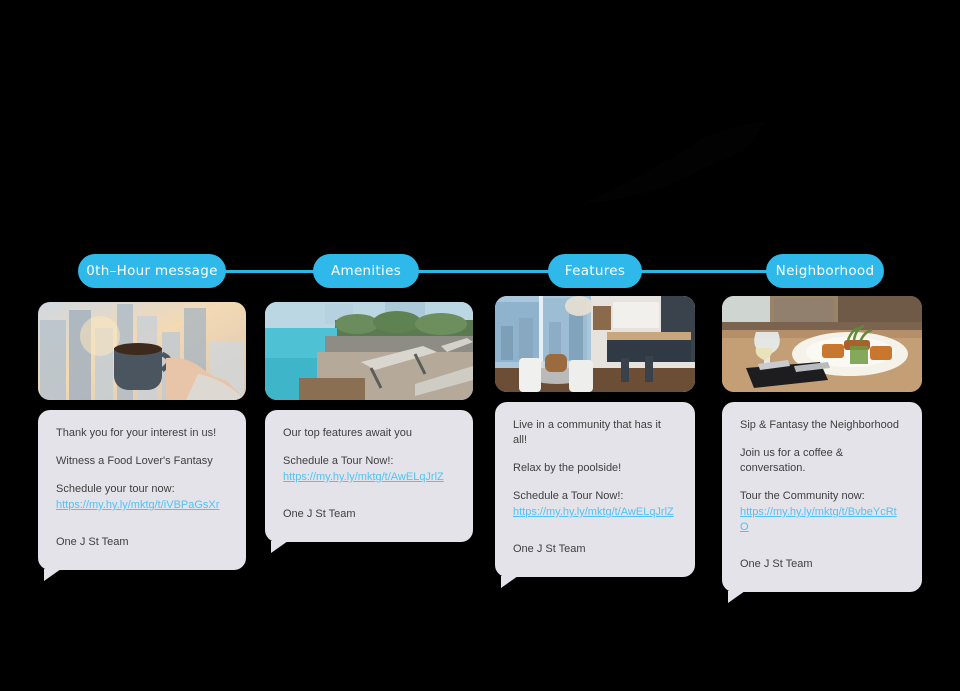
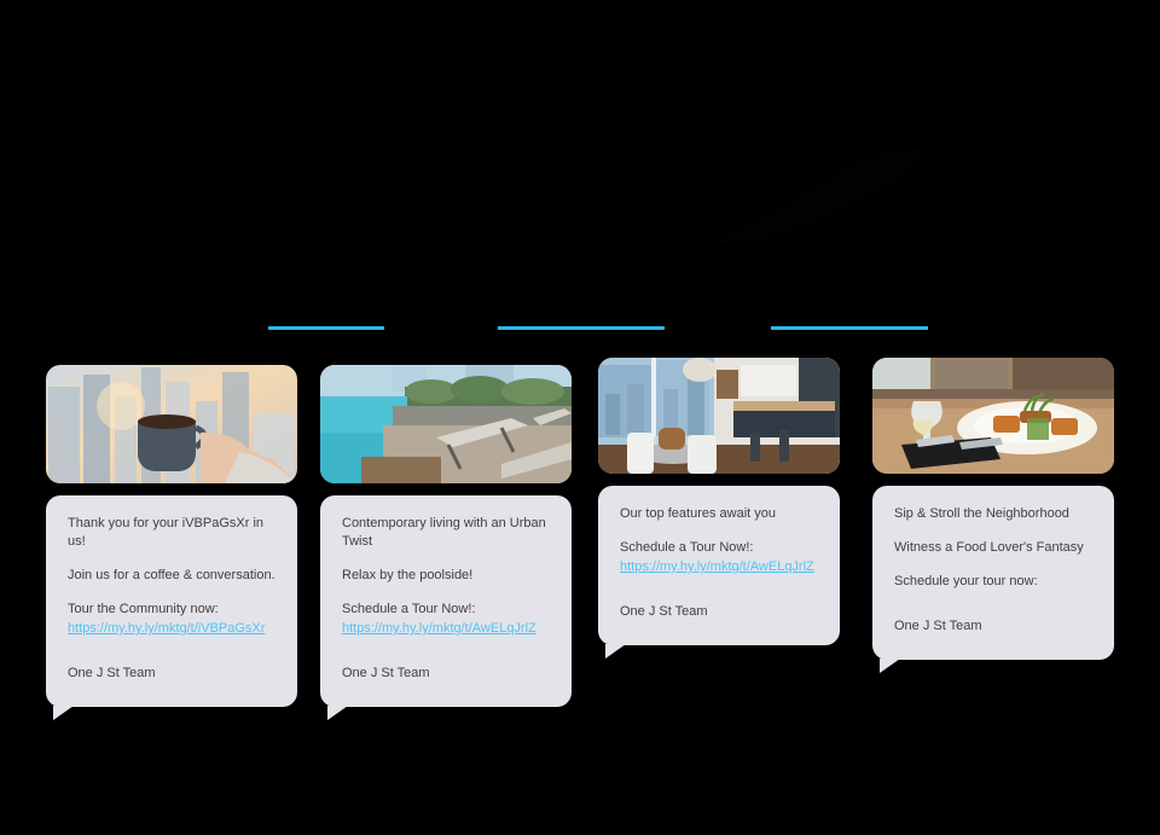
- 0th–Hour message
- Amenities
- Features
- Neighborhood
- Thank you for your interest in us!
+ Thank you for your iVBPaGsXr in us!
- Witness a Food Lover's Fantasy
+ Join us for a coffee & conversation.
- Schedule your tour now:
+ Tour the Community now:
  https://my.hy.ly/mktg/t/iVBPaGsXr
  One J St Team
+ Contemporary living with an Urban Twist
- Our top features await you
+ Relax by the poolside!
  Schedule a Tour Now!:
  https://my.hy.ly/mktg/t/AwELqJrlZ
  One J St Team
- Live in a community that has it all!
- Relax by the poolside!
+ Our top features await you
  Schedule a Tour Now!:
  https://my.hy.ly/mktg/t/AwELqJrlZ
  One J St Team
- Sip & Fantasy the Neighborhood
+ Sip & Stroll the Neighborhood
- Join us for a coffee & conversation.
+ Witness a Food Lover's Fantasy
- Tour the Community now:
+ Schedule your tour now:
- https://my.hy.ly/mktg/t/BvbeYcRtO
  One J St Team
